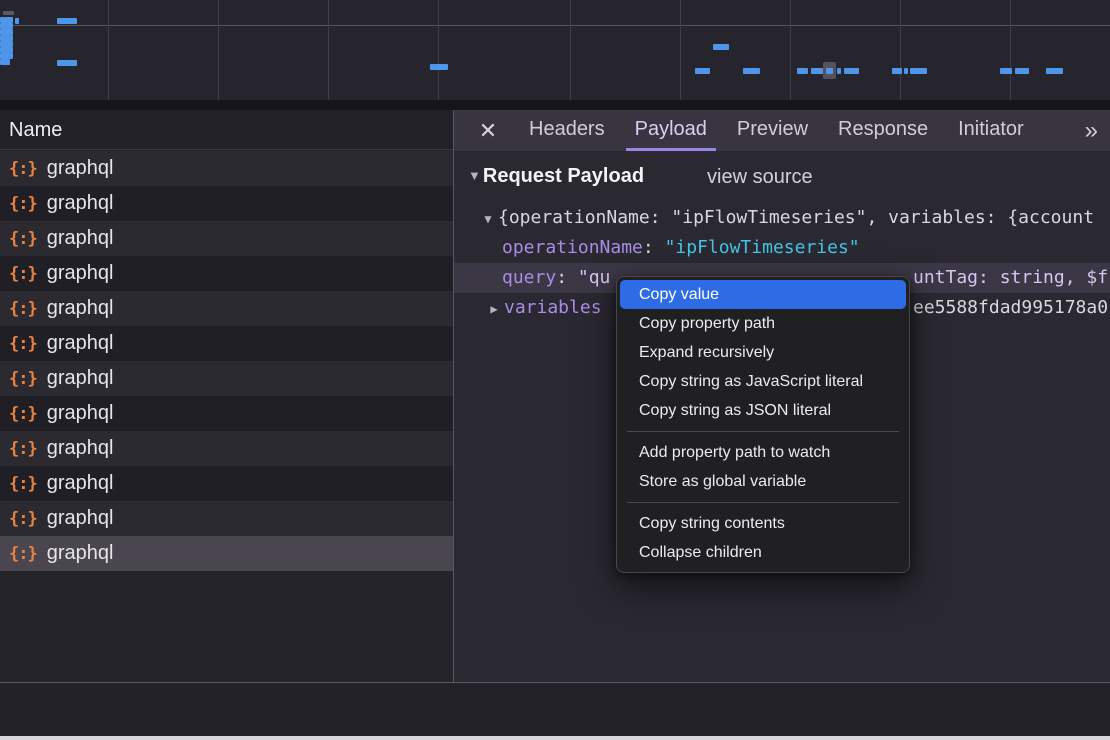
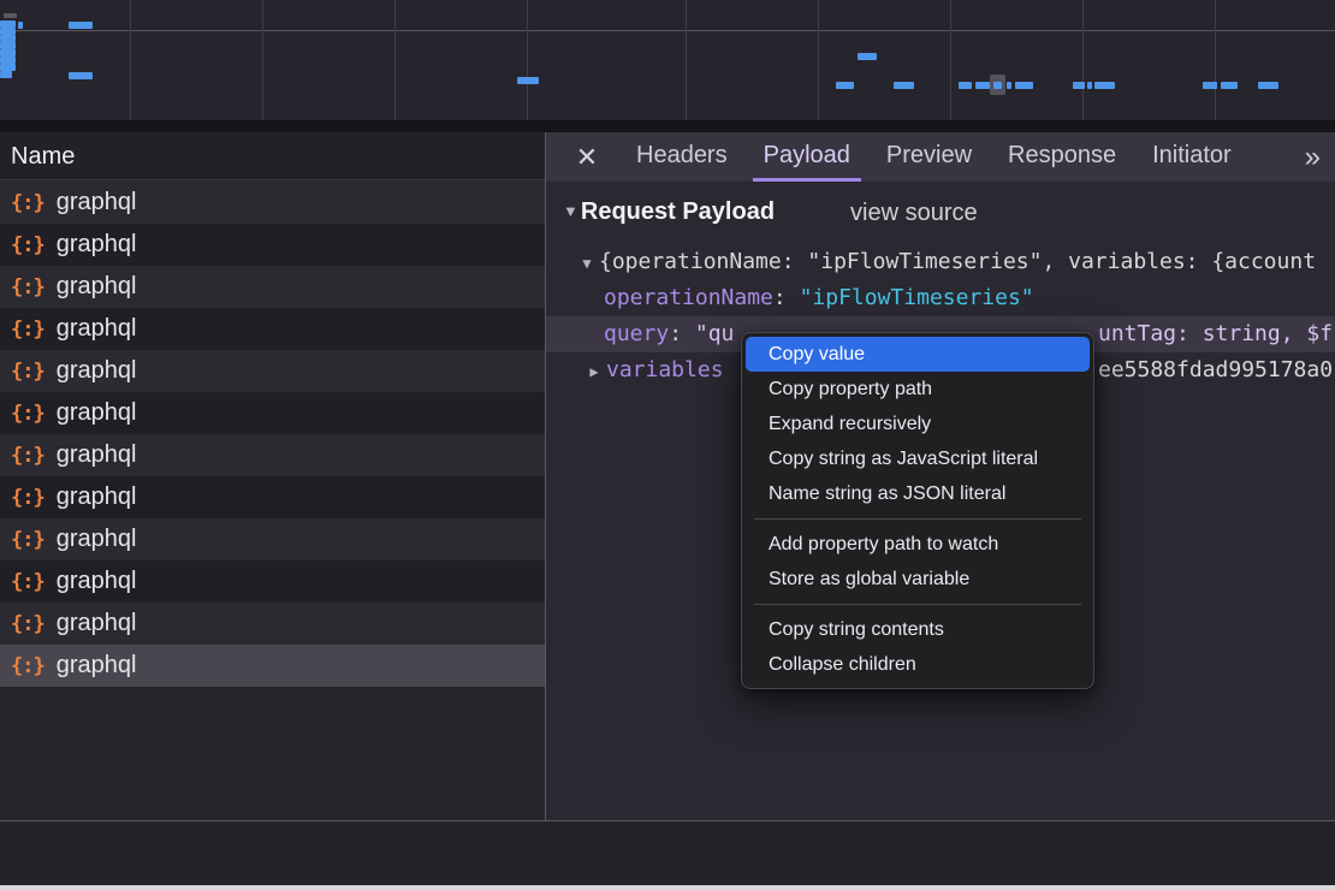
  Name
  {:}
  graphql
  {:}
  graphql
  {:}
  graphql
  {:}
  graphql
  {:}
  graphql
  {:}
  graphql
  {:}
  graphql
  {:}
  graphql
  {:}
  graphql
  {:}
  graphql
  {:}
  graphql
  {:}
  graphql
  ✕
  Headers
  Payload
  Preview
  Response
  Initiator
  »
  ▼
  Request Payload
  view source
  ▼ {operationName: "ipFlowTimeseries", variables: {account
  operationName: "ipFlowTimeseries"
  query: "qu
  untTag: string, $f
  ▶ variables
  ee5588fdad995178a0
  Copy value
  Copy property path
  Expand recursively
  Copy string as JavaScript literal
- Copy string as JSON literal
+ Name string as JSON literal
  Add property path to watch
  Store as global variable
  Copy string contents
  Collapse children
